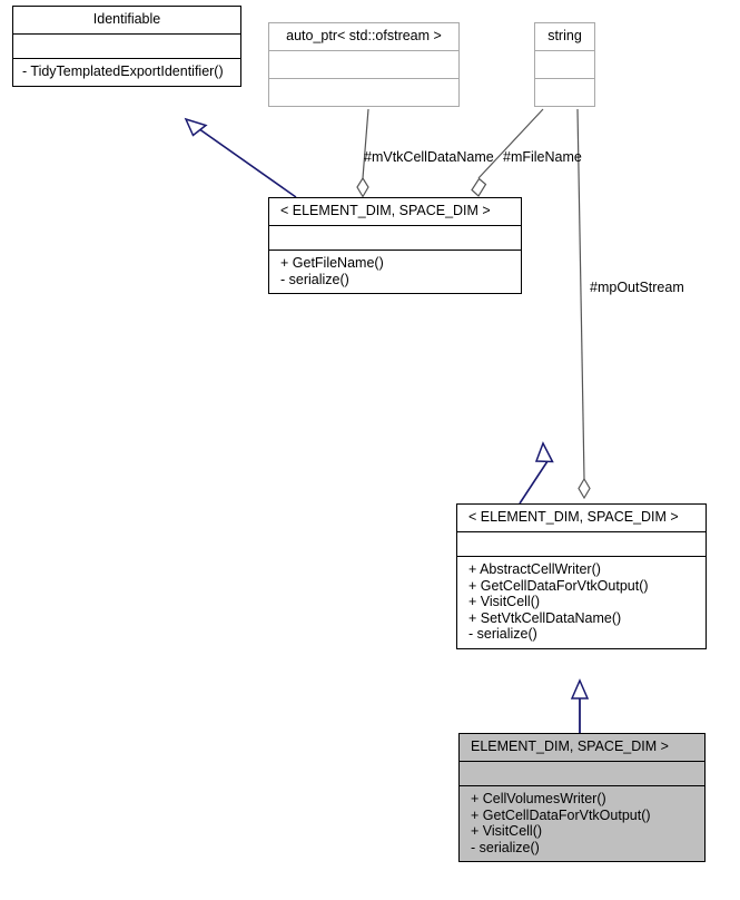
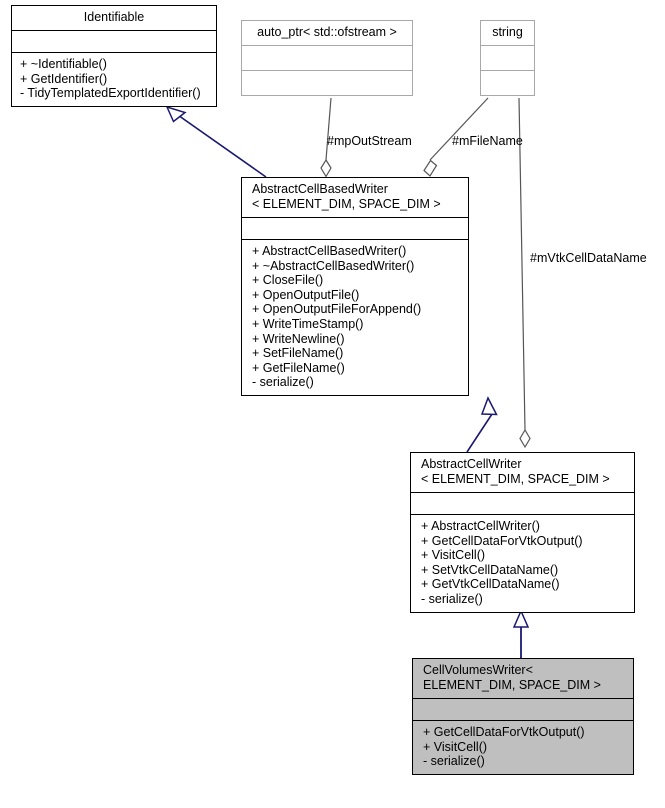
- #mVtkCellDataName
+ #mpOutStream
  #mFileName
- #mpOutStream
+ #mVtkCellDataName
  Identifiable
+ + ~Identifiable()
+ + GetIdentifier()
  - TidyTemplatedExportIdentifier()
  auto_ptr< std::ofstream >
  string
+ AbstractCellBasedWriter
  < ELEMENT_DIM, SPACE_DIM >
+ + AbstractCellBasedWriter()
+ + ~AbstractCellBasedWriter()
+ + CloseFile()
+ + OpenOutputFile()
+ + OpenOutputFileForAppend()
+ + WriteTimeStamp()
+ + WriteNewline()
+ + SetFileName()
  + GetFileName()
  - serialize()
+ AbstractCellWriter
  < ELEMENT_DIM, SPACE_DIM >
  + AbstractCellWriter()
  + GetCellDataForVtkOutput()
  + VisitCell()
  + SetVtkCellDataName()
+ + GetVtkCellDataName()
  - serialize()
+ CellVolumesWriter<
  ELEMENT_DIM, SPACE_DIM >
- + CellVolumesWriter()
  + GetCellDataForVtkOutput()
  + VisitCell()
  - serialize()
